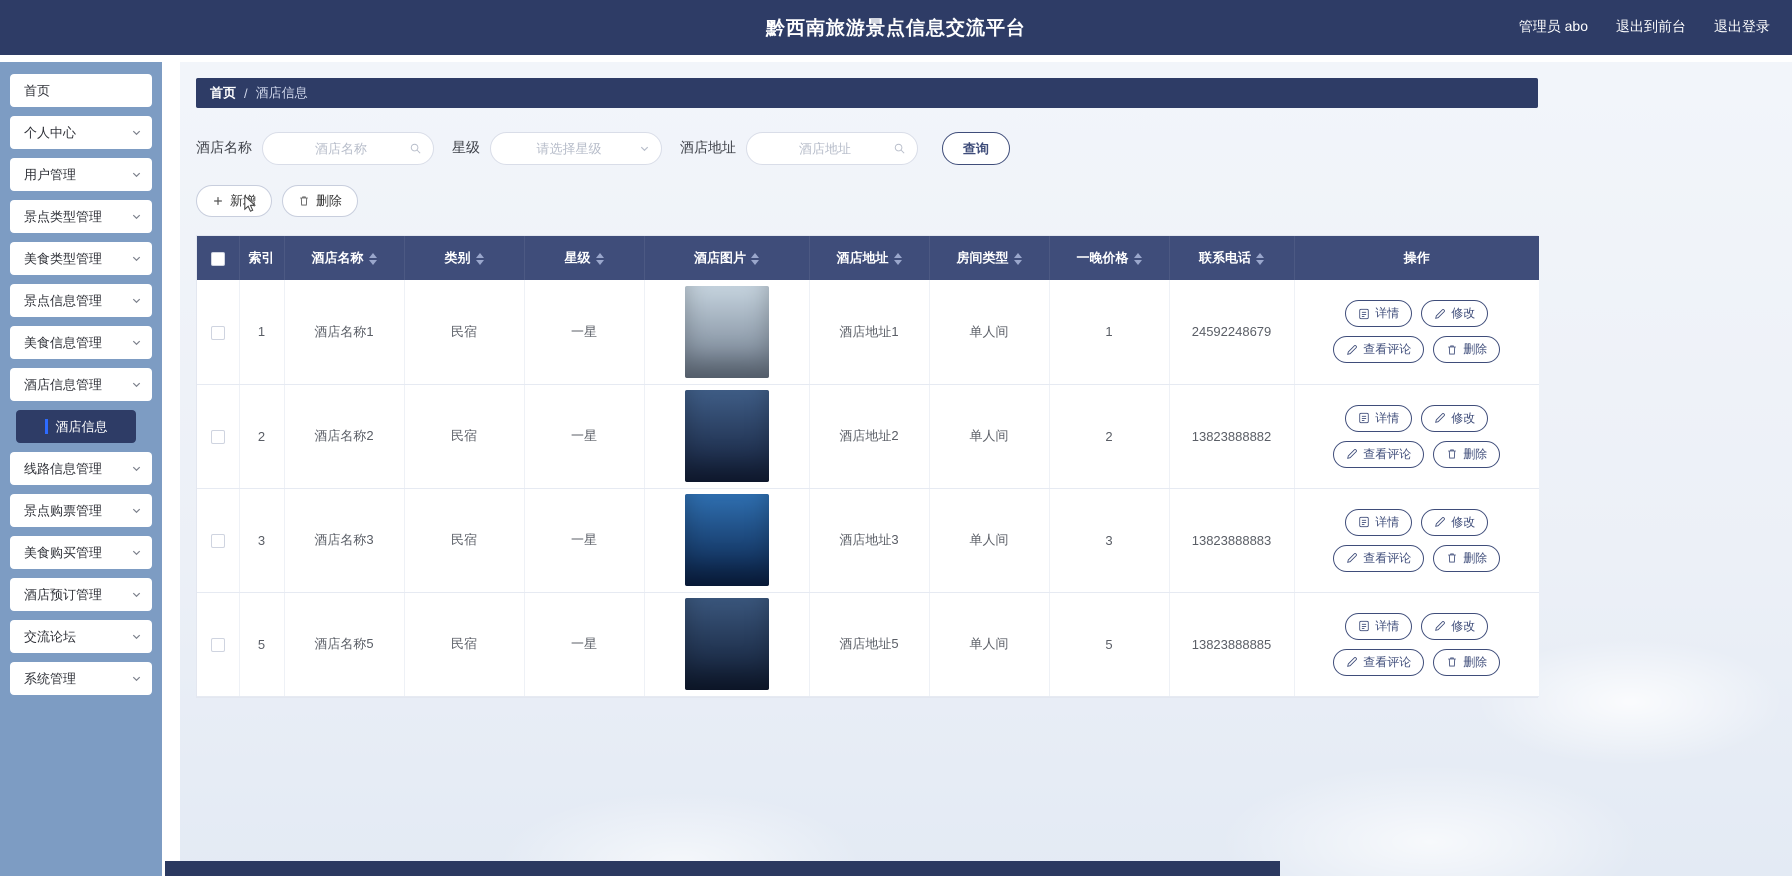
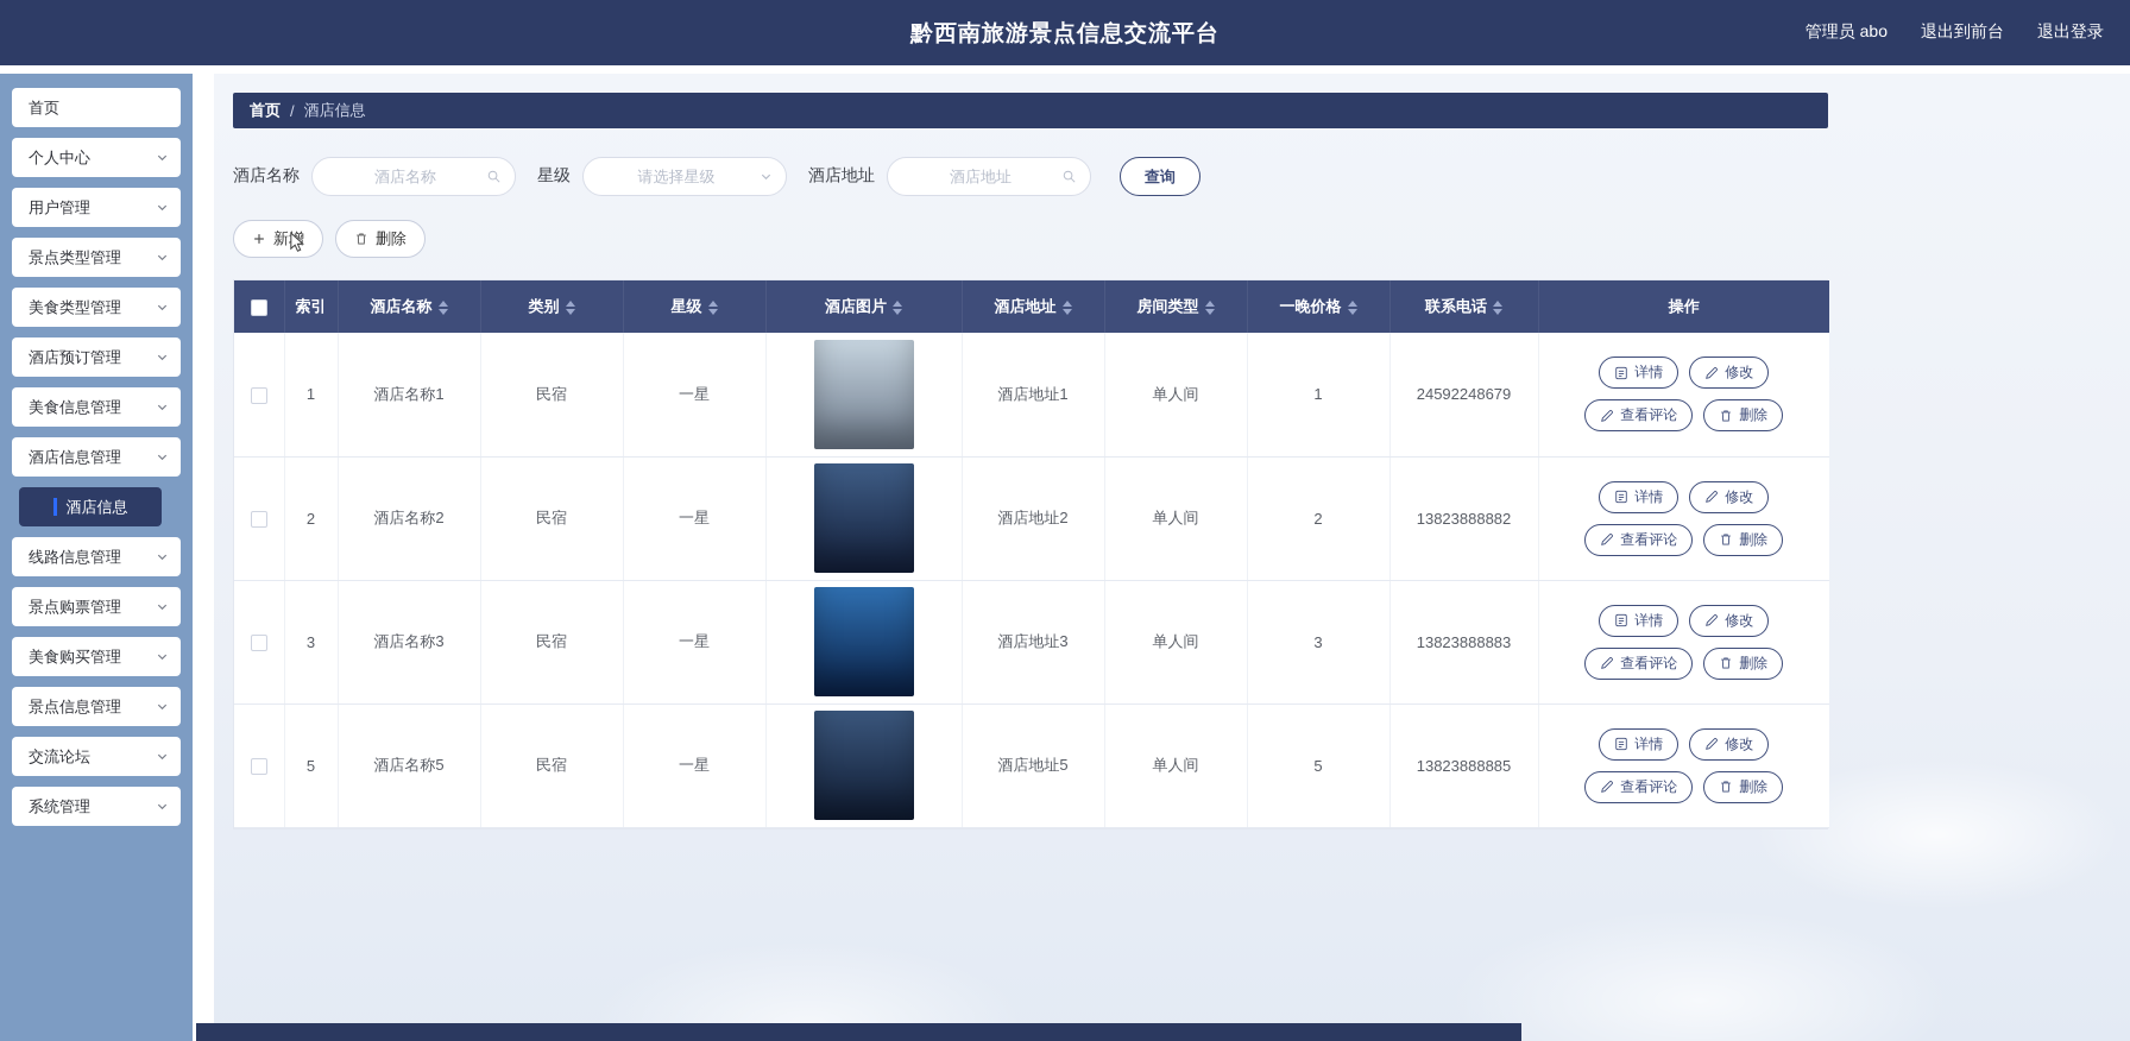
  黔西南旅游景点信息交流平台
  管理员 abo
  退出到前台
  退出登录
  首页
  个人中心
  用户管理
  景点类型管理
  美食类型管理
- 景点信息管理
+ 酒店预订管理
  美食信息管理
  酒店信息管理
  酒店信息
  线路信息管理
  景点购票管理
  美食购买管理
- 酒店预订管理
+ 景点信息管理
  交流论坛
  系统管理
  首页
  /
  酒店信息
  酒店名称
  酒店名称
  星级
  请选择星级
  酒店地址
  酒店地址
  查询
  删除
  	索引	酒店名称	类别	星级	酒店图片	酒店地址	房间类型	一晚价格	联系电话	操作
  	1	酒店名称1	民宿	一星		酒店地址1	单人间	1	24592248679	详情 修改 查看评论 删除
  	2	酒店名称2	民宿	一星		酒店地址2	单人间	2	13823888882	详情 修改 查看评论 删除
  	3	酒店名称3	民宿	一星		酒店地址3	单人间	3	13823888883	详情 修改 查看评论 删除
  	5	酒店名称5	民宿	一星		酒店地址5	单人间	5	13823888885	详情 修改 查看评论 删除
